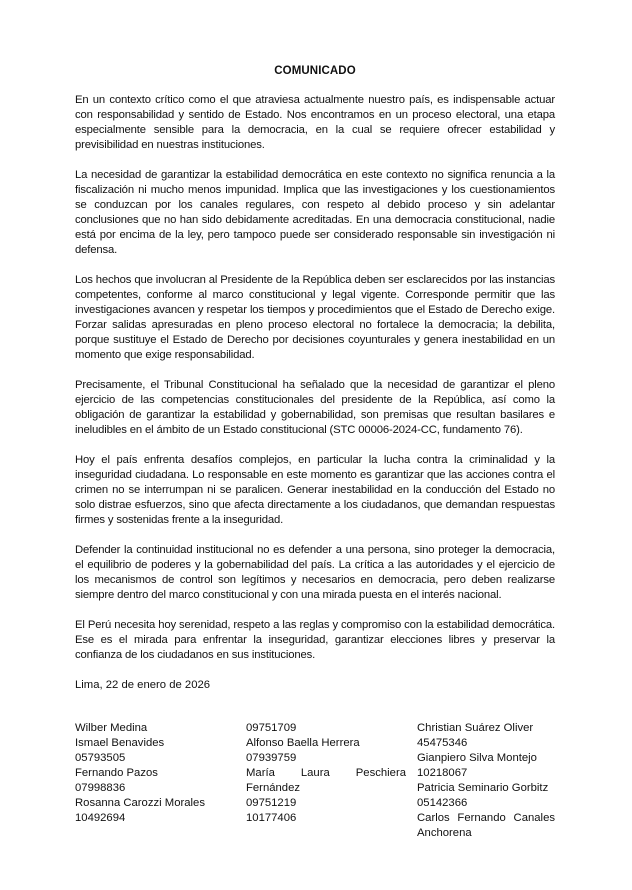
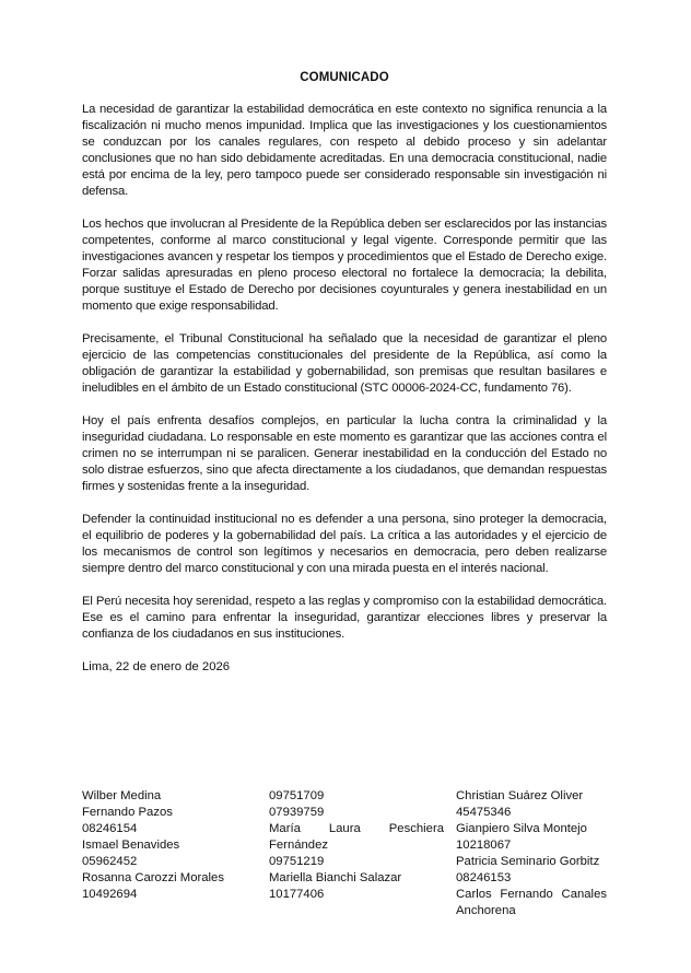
  COMUNICADO
- En un contexto crítico como el que atraviesa actualmente nuestro país, es indispensable actuar con responsabilidad y sentido de Estado. Nos encontramos en un proceso electoral, una etapa especialmente sensible para la democracia, en la cual se requiere ofrecer estabilidad y previsibilidad en nuestras instituciones.
  La necesidad de garantizar la estabilidad democrática en este contexto no significa renuncia a la fiscalización ni mucho menos impunidad. Implica que las investigaciones y los cuestionamientos se conduzcan por los canales regulares, con respeto al debido proceso y sin adelantar conclusiones que no han sido debidamente acreditadas. En una democracia constitucional, nadie está por encima de la ley, pero tampoco puede ser considerado responsable sin investigación ni defensa.
  Los hechos que involucran al Presidente de la República deben ser esclarecidos por las instancias competentes, conforme al marco constitucional y legal vigente. Corresponde permitir que las investigaciones avancen y respetar los tiempos y procedimientos que el Estado de Derecho exige. Forzar salidas apresuradas en pleno proceso electoral no fortalece la democracia; la debilita, porque sustituye el Estado de Derecho por decisiones coyunturales y genera inestabilidad en un momento que exige responsabilidad.
  Precisamente, el Tribunal Constitucional ha señalado que la necesidad de garantizar el pleno ejercicio de las competencias constitucionales del presidente de la República, así como la obligación de garantizar la estabilidad y gobernabilidad, son premisas que resultan basilares e ineludibles en el ámbito de un Estado constitucional (STC 00006-2024-CC, fundamento 76).
  Hoy el país enfrenta desafíos complejos, en particular la lucha contra la criminalidad y la inseguridad ciudadana. Lo responsable en este momento es garantizar que las acciones contra el crimen no se interrumpan ni se paralicen. Generar inestabilidad en la conducción del Estado no solo distrae esfuerzos, sino que afecta directamente a los ciudadanos, que demandan respuestas firmes y sostenidas frente a la inseguridad.
  Defender la continuidad institucional no es defender a una persona, sino proteger la democracia, el equilibrio de poderes y la gobernabilidad del país. La crítica a las autoridades y el ejercicio de los mecanismos de control son legítimos y necesarios en democracia, pero deben realizarse siempre dentro del marco constitucional y con una mirada puesta en el interés nacional.
- El Perú necesita hoy serenidad, respeto a las reglas y compromiso con la estabilidad democrática. Ese es el mirada para enfrentar la inseguridad, garantizar elecciones libres y preservar la confianza de los ciudadanos en sus instituciones.
+ El Perú necesita hoy serenidad, respeto a las reglas y compromiso con la estabilidad democrática. Ese es el camino para enfrentar la inseguridad, garantizar elecciones libres y preservar la confianza de los ciudadanos en sus instituciones.
  Lima, 22 de enero de 2026
  Wilber Medina
- Ismael Benavides
+ Fernando Pazos
- 05793505
+ 08246154
- Fernando Pazos
+ Ismael Benavides
- 07998836
+ 05962452
  Rosanna Carozzi Morales
  10492694
  09751709
- Alfonso Baella Herrera
  07939759
  María Laura Peschiera
  Fernández
  09751219
+ Mariella Bianchi Salazar
  10177406
  Christian Suárez Oliver
  45475346
  Gianpiero Silva Montejo
  10218067
  Patricia Seminario Gorbitz
- 05142366
+ 08246153
  Carlos Fernando Canales
  Anchorena
